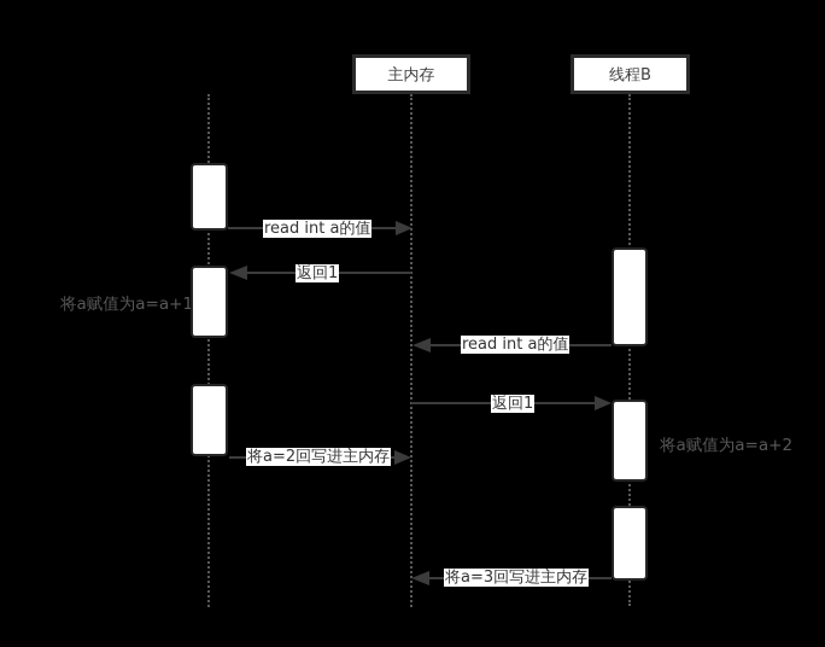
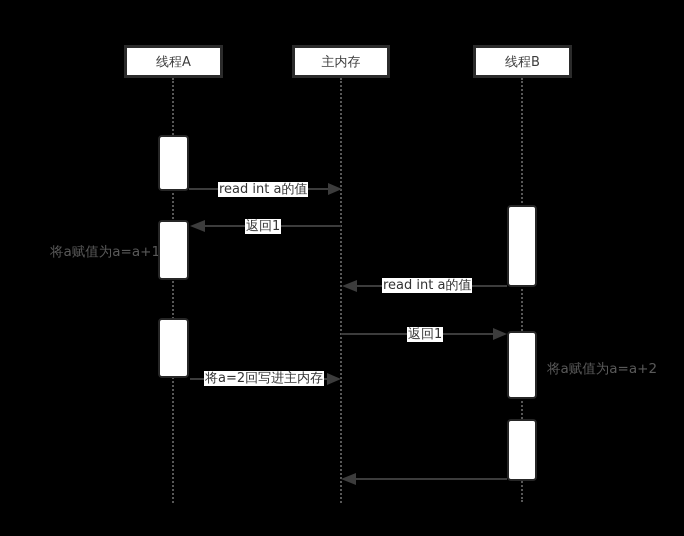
+ 线程A
  主内存
  线程B
  read int a的值
  返回1
  read int a的值
  返回1
  将a=2回写进主内存
- 将a=3回写进主内存
  将a赋值为a=a+1
  将a赋值为a=a+2
